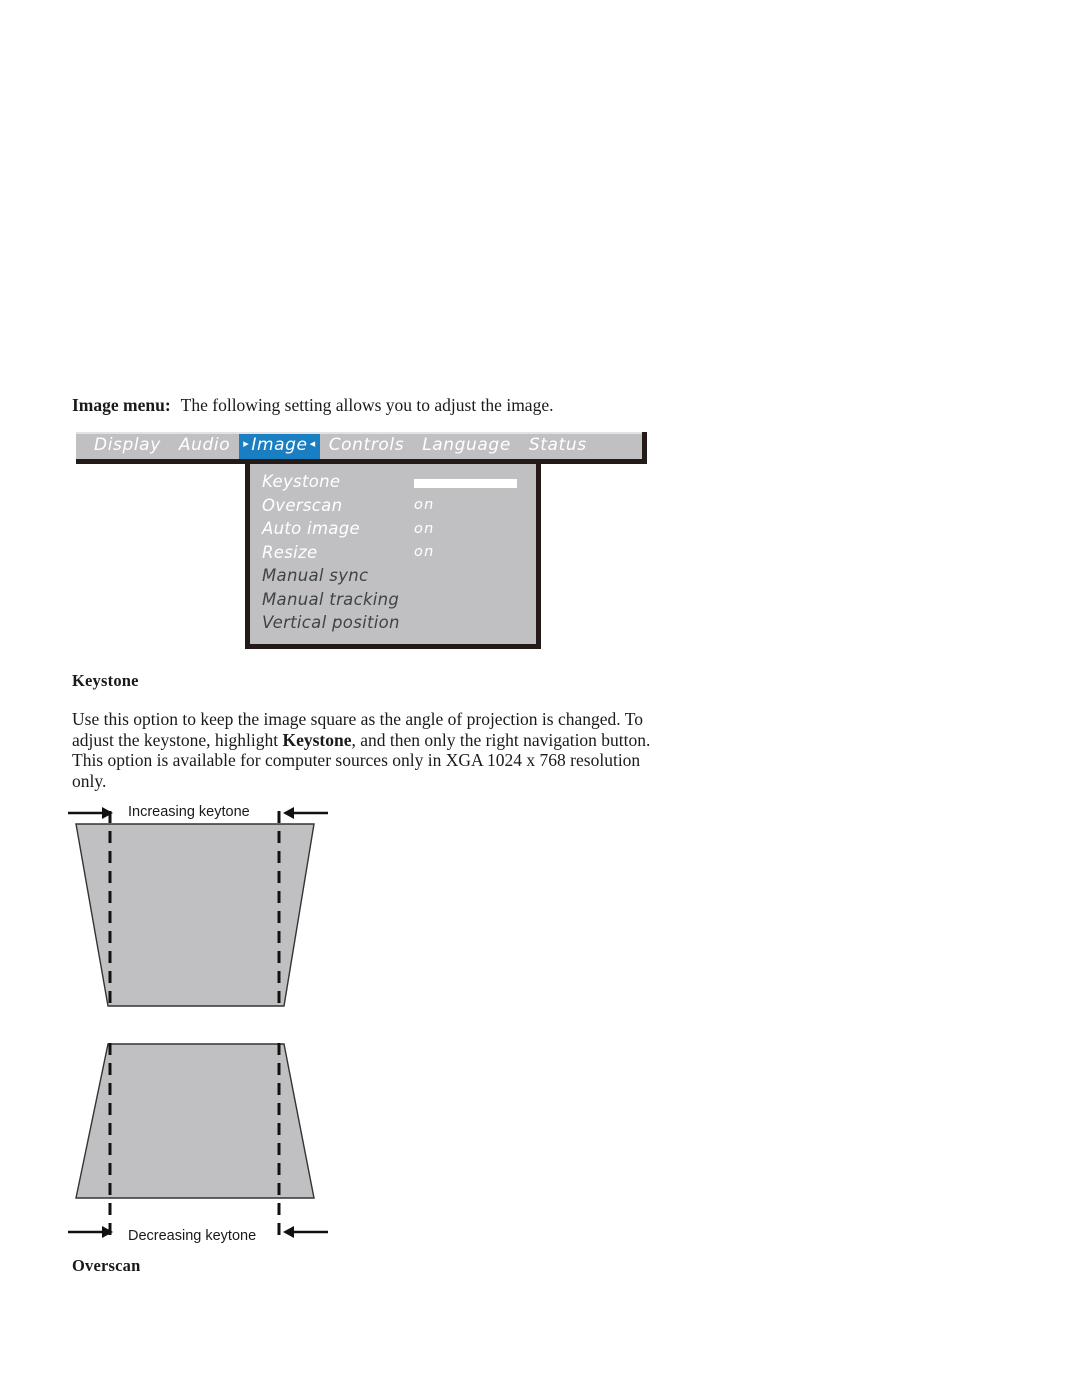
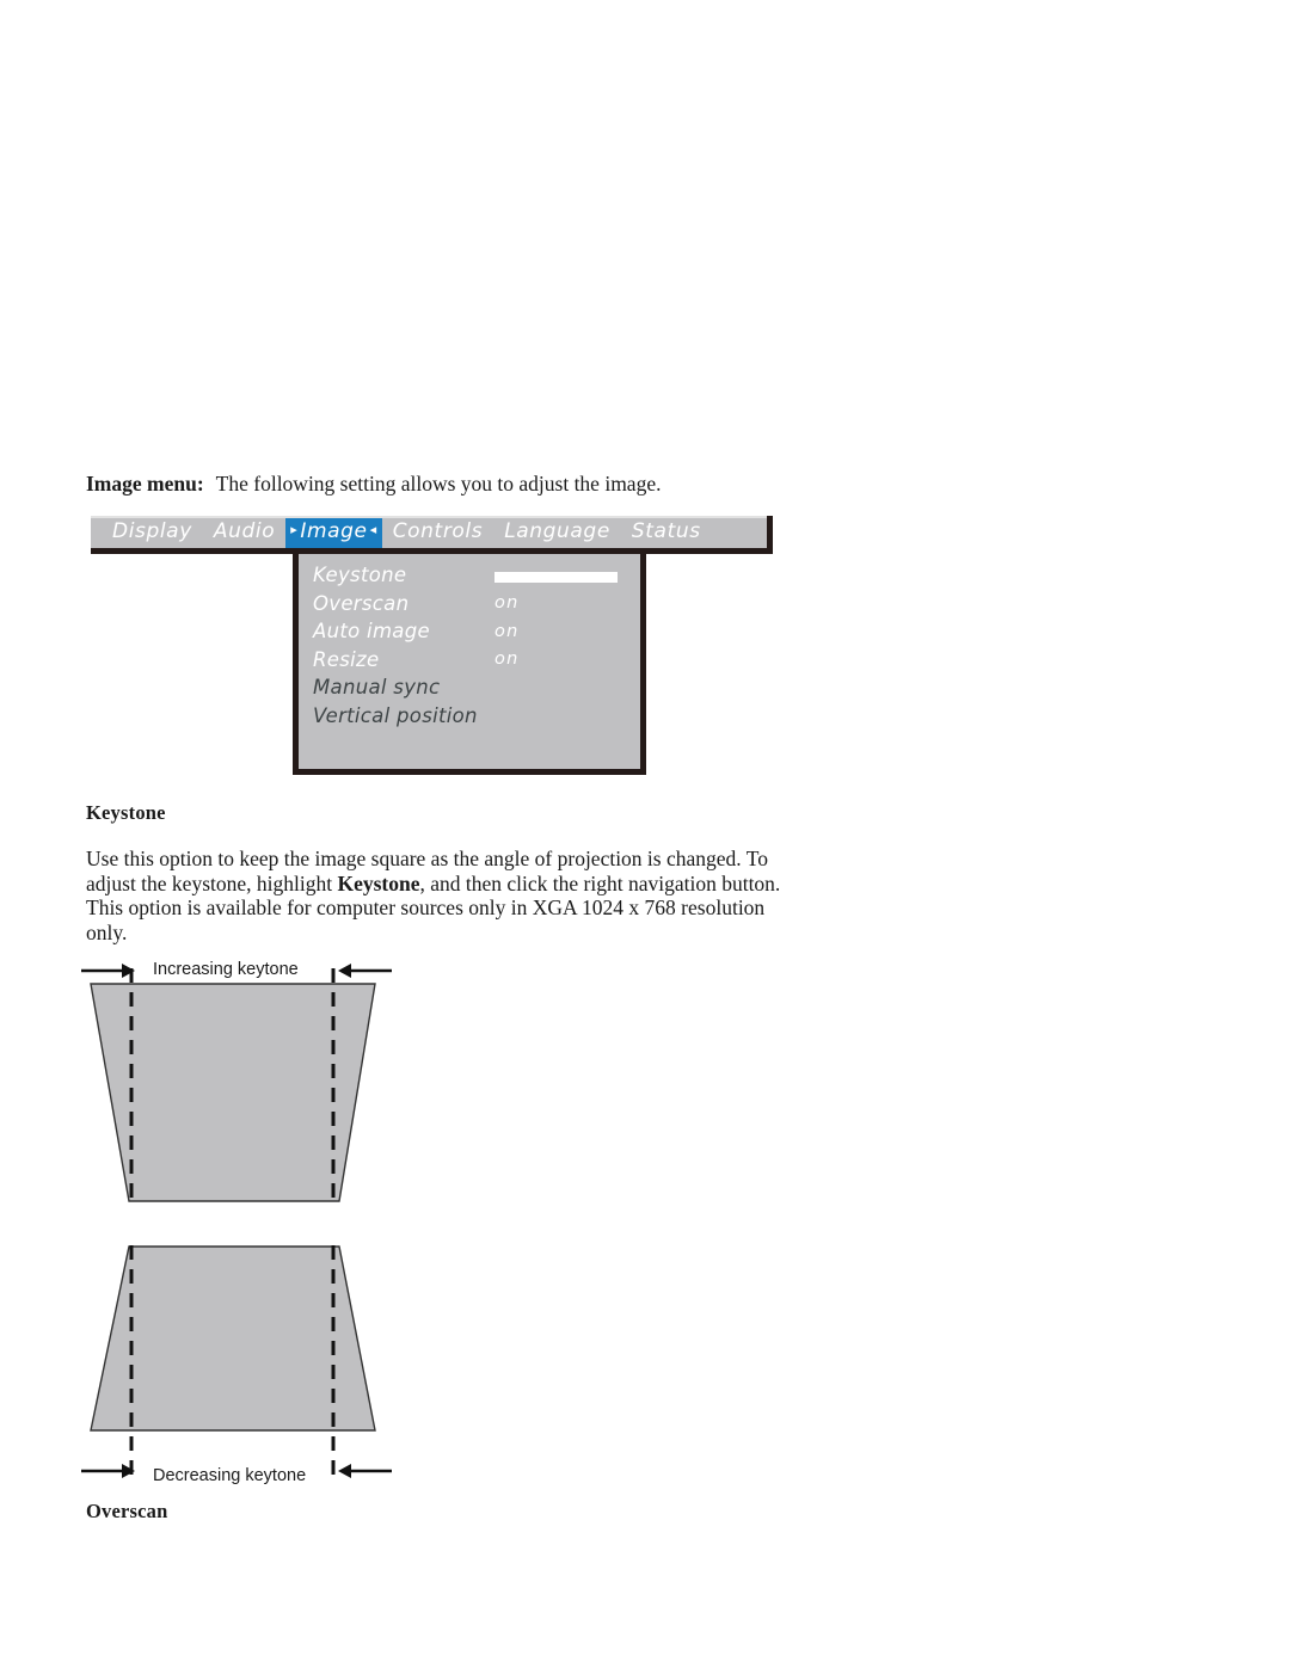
  Image menu: The following setting allows you to adjust the image.
  Display
  Audio
  ▸
  Image
  ◂
  Controls
  Language
  Status
  Keystone
  Overscan
  on
  Auto image
  on
  Resize
  on
  Manual sync
- Manual tracking
  Vertical position
  Keystone
- Use this option to keep the image square as the angle of projection is changed. To adjust the keystone, highlight Keystone, and then only the right navigation button. This option is available for computer sources only in XGA 1024 x 768 resolution only.
+ Use this option to keep the image square as the angle of projection is changed. To adjust the keystone, highlight Keystone, and then click the right navigation button. This option is available for computer sources only in XGA 1024 x 768 resolution only.
  Increasing keytone
  Decreasing keytone
  Overscan
